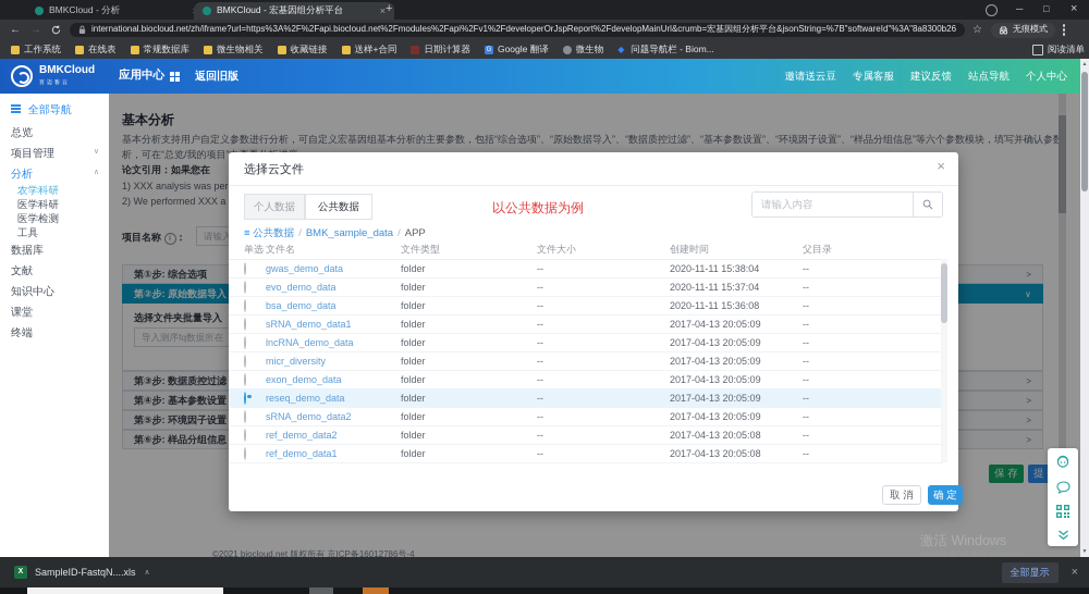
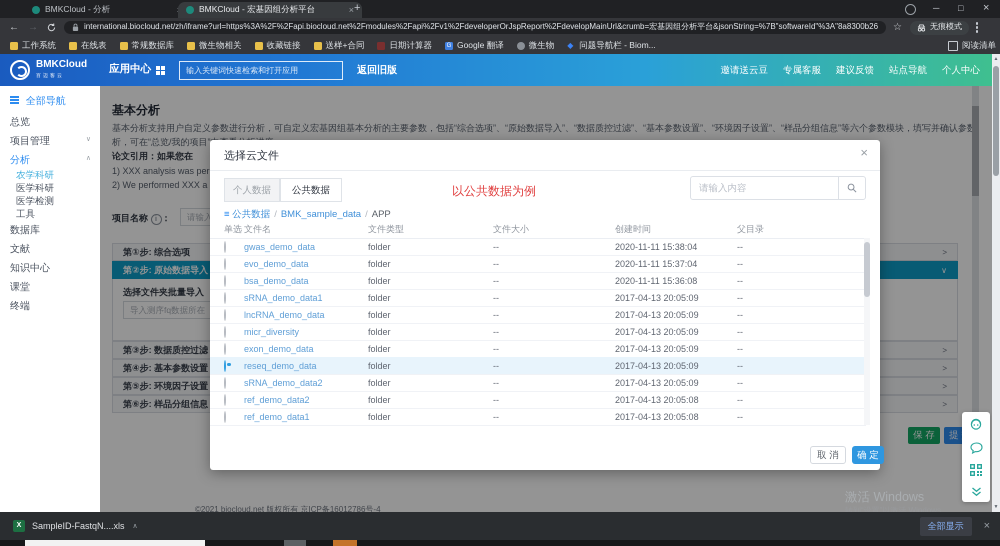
  BMKCloud - 分析
  BMKCloud - 宏基因组分析平台
  ←
  →
  international.biocloud.net/zh/iframe?url=https%3A%2F%2Fapi.biocloud.net%2Fmodules%2Fapi%2Fv1%2FdeveloperOrJspReport%2FdevelopMainUrl&crumb=宏基因组分析平台&jsonString=%7B"softwareId"%3A"8a8300b26
  无痕模式
  工作系统
  在线表
  常规数据库
  微生物相关
  收藏链接
  送样+合同
  日期计算器
  Google 翻译
  微生物
  问题导航栏 - Biom...
  阅读清单
  BMKCloud
  应用中心
+ 输入关键词快速检索和打开应用
  返回旧版
  邀请送云豆
  专属客服
  建议反馈
  站点导航
  个人中心
  全部导航
  总览
  项目管理
  分析
  农学科研
  医学科研
  医学检测
  工具
  数据库
  文献
  知识中心
  课堂
  终端
  基本分析
  基本分析支持用户自定义参数进行分析，可自定义宏基因组基本分析的主要参数，包括“综合选项”、“原始数据导入”、“数据质控过滤”、“基本参数设置”、“环境因子设置”、“样品分组信息”等六个参数模块，填写并确认参
  论文引用：如果您在
  1) XXX analysis was per
  2) We performed XXX a
  项目名称 ：
  请输入
  第①步: 综合选项
  >
  第②步: 原始数据导入
  ∨
  选择文件夹批量导入
  导入测序fq数据所在
  第③步: 数据质控过滤
  >
  第④步: 基本参数设置
  >
  第⑤步: 环境因子设置
  >
  第⑥步: 样品分组信息
  >
  保 存
  ©2021 biocloud.net 版权所有 京ICP备16012786号-4
  选择云文件
  ×
  个人数据
  公共数据
  以公共数据为例
  请输入内容
  ≡ 公共数据 / BMK_sample_data / APP
  单选
  文件名
  文件类型
  文件大小
  创建时间
  父目录
  gwas_demo_data
  folder
  --
  2020-11-11 15:38:04
  --
  evo_demo_data
  folder
  --
  2020-11-11 15:37:04
  --
  bsa_demo_data
  folder
  --
  2020-11-11 15:36:08
  --
  sRNA_demo_data1
  folder
  --
  2017-04-13 20:05:09
  --
  lncRNA_demo_data
  folder
  --
  2017-04-13 20:05:09
  --
  micr_diversity
  folder
  --
  2017-04-13 20:05:09
  --
  exon_demo_data
  folder
  --
  2017-04-13 20:05:09
  --
  reseq_demo_data
  folder
  --
  2017-04-13 20:05:09
  --
  sRNA_demo_data2
  folder
  --
  2017-04-13 20:05:09
  --
  ref_demo_data2
  folder
  --
  2017-04-13 20:05:08
  --
  ref_demo_data1
  folder
  --
  2017-04-13 20:05:08
  --
  取 消
  确 定
  激活 Windows
  转到“设置”以激活 Windows。
  SampleID-FastqN....xls
  全部显示
  ×
